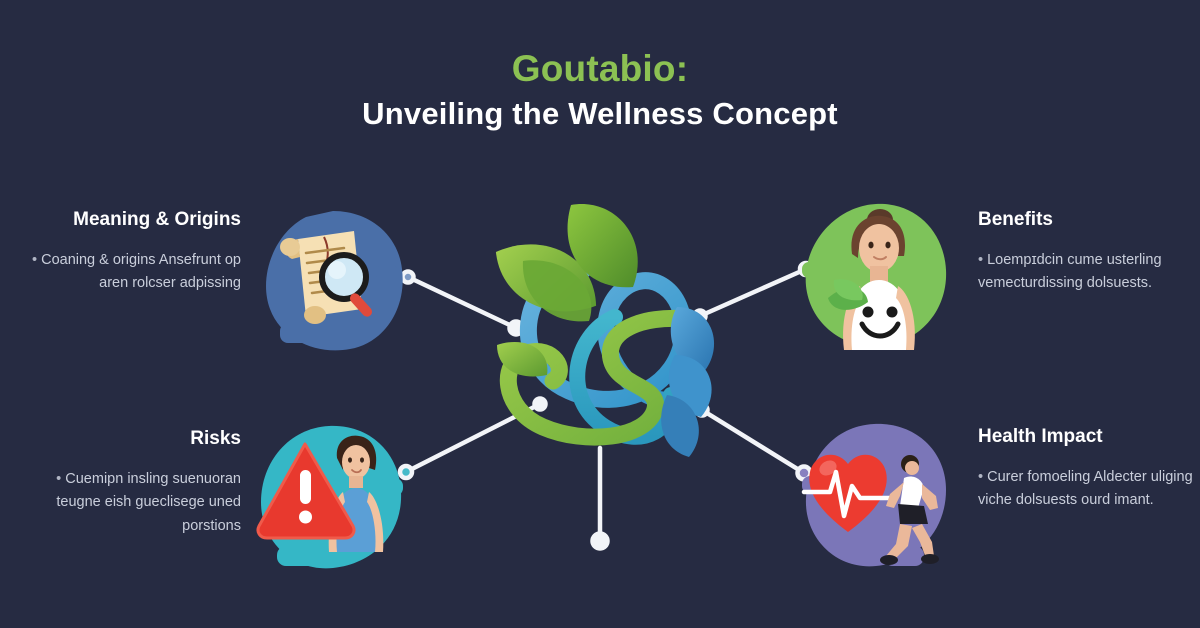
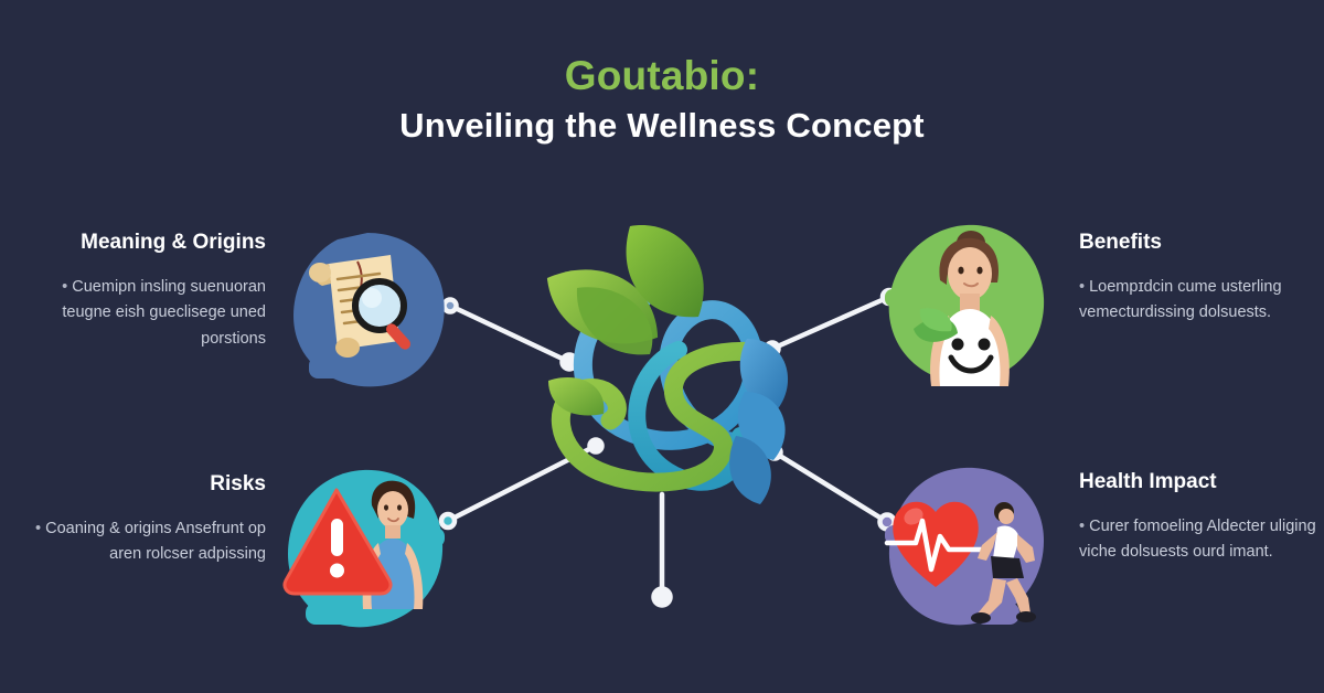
  Goutabio:
  Unveiling the Wellness Concept
  Meaning & Origins
- • Coaning & origins Ansefrunt op aren rolcser adpissing
+ • Cuemipn insling suenuoran teugne eish gueclisege uned porstions
  Benefits
  • Loempɪdcin cume usterling vemecturdissing dolsuests.
  Risks
- • Cuemipn insling suenuoran teugne eish gueclisege uned porstions
+ • Coaning & origins Ansefrunt op aren rolcser adpissing
  Health Impact
  • Curer fomoeling Aldecter uliging viche dolsuests ourd imant.
